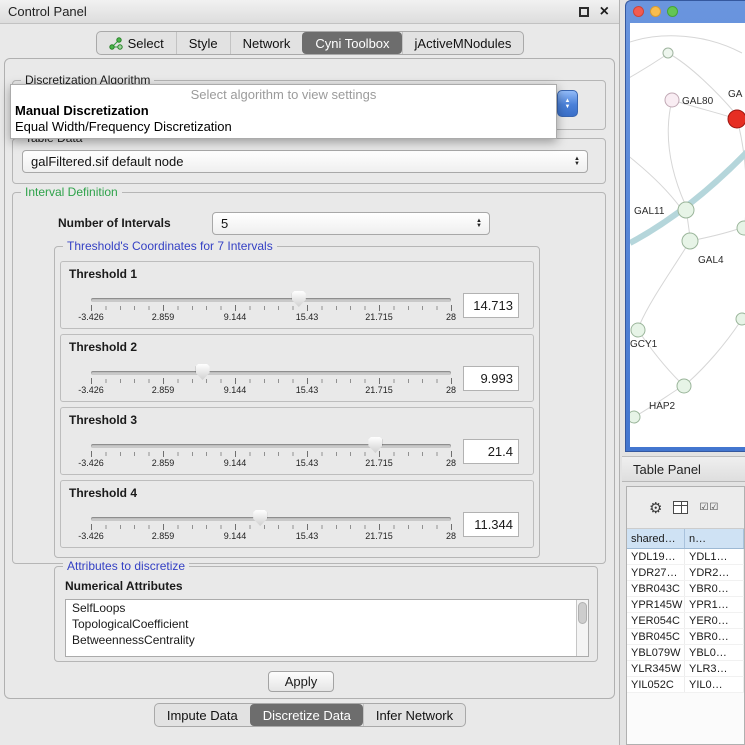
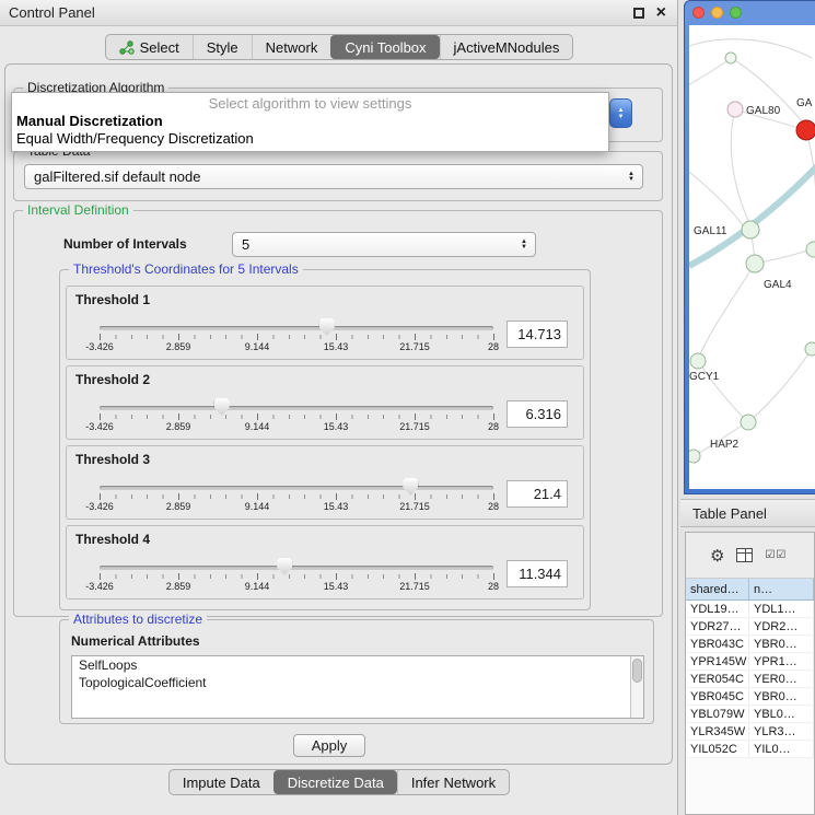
  Control Panel
  ×
  Select
  Style
  Network
  Cyni Toolbox
  jActiveMNodules
  Discretization Algorithm
  Select algorithm to view settings
  Manual Discretization
  Equal Width/Frequency Discretization
  galFiltered.sif default node
  Interval Definition
  Number of Intervals
  5
- Threshold's Coordinates for 7 Intervals
+ Threshold's Coordinates for 5 Intervals
  Threshold 1
  -3.426
  2.859
  9.144
  15.43
  21.715
  28
  14.713
  Threshold 2
  -3.426
  2.859
  9.144
  15.43
  21.715
  28
- 9.993
+ 6.316
  Threshold 3
  -3.426
  2.859
  9.144
  15.43
  21.715
  28
  21.4
  Threshold 4
  -3.426
  2.859
  9.144
  15.43
  21.715
  28
  11.344
  Attributes to discretize
  Numerical Attributes
  SelfLoops
  TopologicalCoefficient
- BetweennessCentrality
  Apply
  Impute Data
  Discretize Data
  Infer Network
  GAL80
  GA
  GAL11
  GAL4
  GCY1
  HAP2
  Table Panel
  ⚙
  ☑☑
  shared…
  n…
  YDL19…
  YDL1…
  YDR27…
  YDR2…
  YBR043C
  YBR0…
  YPR145W
  YPR1…
  YER054C
  YER0…
  YBR045C
  YBR0…
  YBL079W
  YBL0…
  YLR345W
  YLR3…
  YIL052C
  YIL0…
